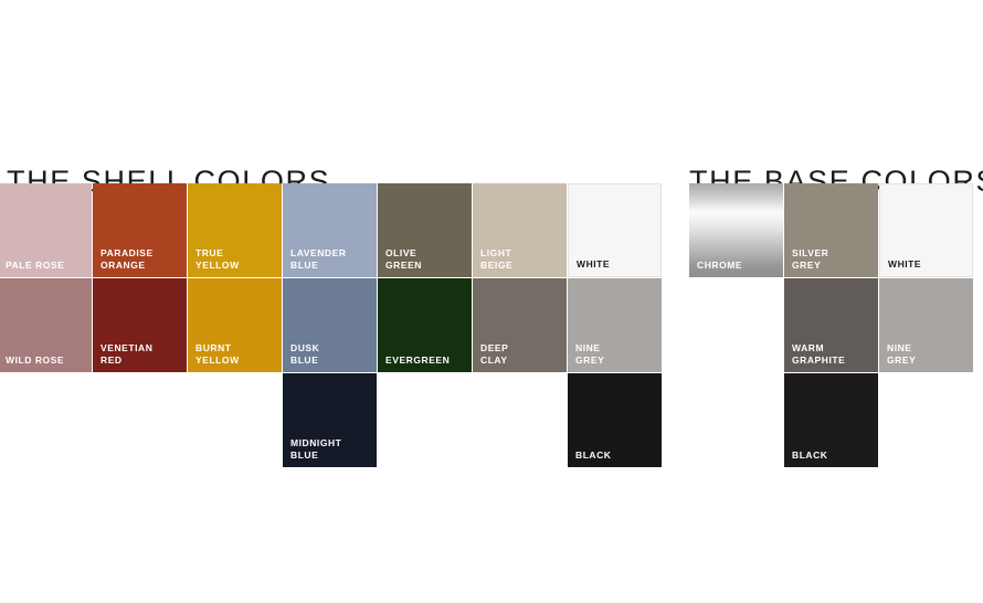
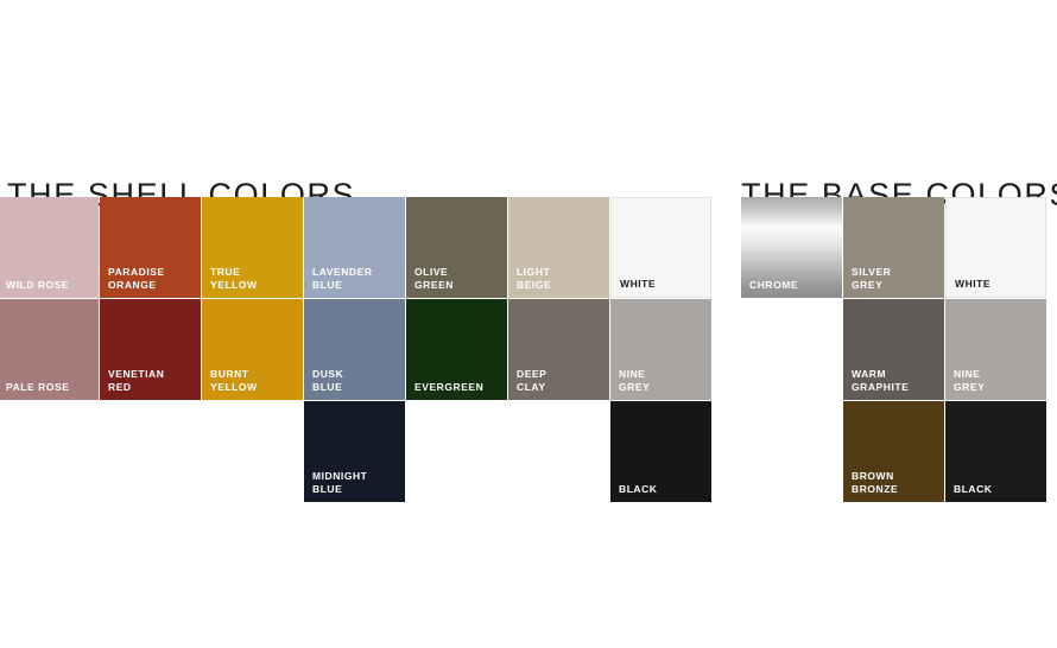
  THE SHELL COLORS
- PALE ROSE
+ WILD ROSE
  PARADISE
  ORANGE
  TRUE
  YELLOW
  LAVENDER
  BLUE
  OLIVE
  GREEN
  LIGHT
  BEIGE
  WHITE
- WILD ROSE
+ PALE ROSE
  VENETIAN
  RED
  BURNT
  YELLOW
  DUSK
  BLUE
  EVERGREEN
  DEEP
  CLAY
  NINE
  GREY
  MIDNIGHT
  BLUE
  BLACK
  THE BASE COLOR
  CHROME
  SILVER
  GREY
  WHITE
  WARM
  GRAPHITE
  NINE
  GREY
+ BROWN
+ BRONZE
  BLACK
